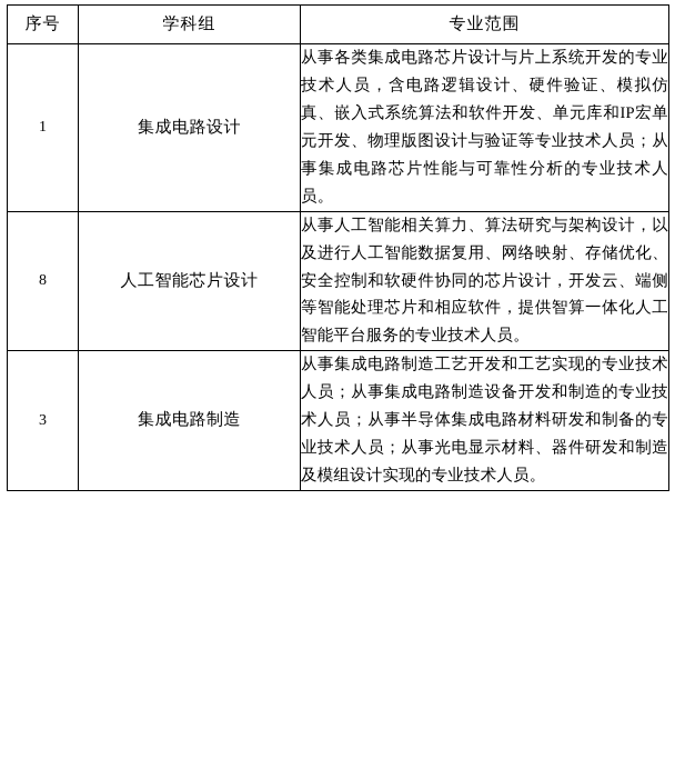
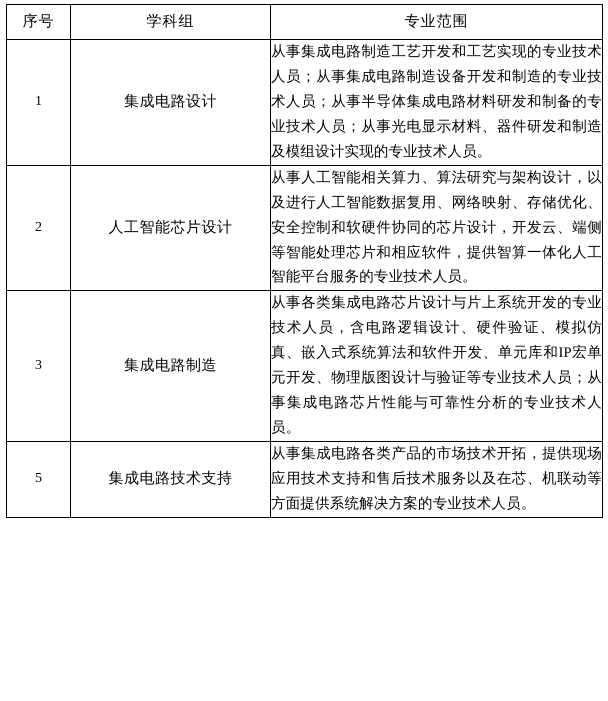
  序号	学科组	专业范围
- 1	集成电路设计	从事各类集成电路芯片设计与片上系统开发的专业技术人员，含电路逻辑设计、硬件验证、模拟仿真、嵌入式系统算法和软件开发、单元库和IP宏单元开发、物理版图设计与验证等专业技术人员；从事集成电路芯片性能与可靠性分析的专业技术人员。
+ 1	集成电路设计	从事集成电路制造工艺开发和工艺实现的专业技术人员；从事集成电路制造设备开发和制造的专业技术人员；从事半导体集成电路材料研发和制备的专业技术人员；从事光电显示材料、器件研发和制造及模组设计实现的专业技术人员。
- 8	人工智能芯片设计	从事人工智能相关算力、算法研究与架构设计，以及进行人工智能数据复用、网络映射、存储优化、安全控制和软硬件协同的芯片设计，开发云、端侧等智能处理芯片和相应软件，提供智算一体化人工智能平台服务的专业技术人员。
+ 2	人工智能芯片设计	从事人工智能相关算力、算法研究与架构设计，以及进行人工智能数据复用、网络映射、存储优化、安全控制和软硬件协同的芯片设计，开发云、端侧等智能处理芯片和相应软件，提供智算一体化人工智能平台服务的专业技术人员。
- 3	集成电路制造	从事集成电路制造工艺开发和工艺实现的专业技术人员；从事集成电路制造设备开发和制造的专业技术人员；从事半导体集成电路材料研发和制备的专业技术人员；从事光电显示材料、器件研发和制造及模组设计实现的专业技术人员。
+ 3	集成电路制造	从事各类集成电路芯片设计与片上系统开发的专业技术人员，含电路逻辑设计、硬件验证、模拟仿真、嵌入式系统算法和软件开发、单元库和IP宏单元开发、物理版图设计与验证等专业技术人员；从事集成电路芯片性能与可靠性分析的专业技术人员。
+ 5	集成电路技术支持	从事集成电路各类产品的市场技术开拓，提供现场应用技术支持和售后技术服务以及在芯、机联动等方面提供系统解决方案的专业技术人员。
